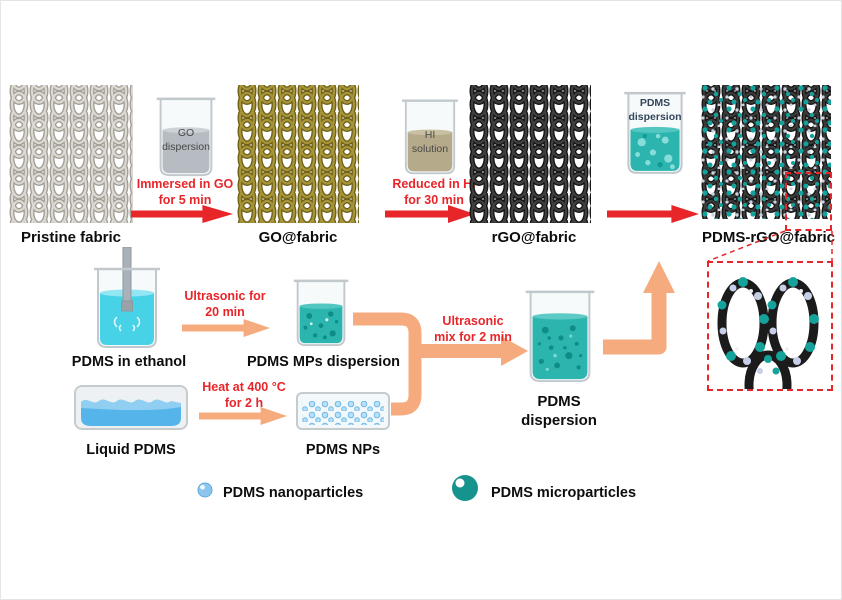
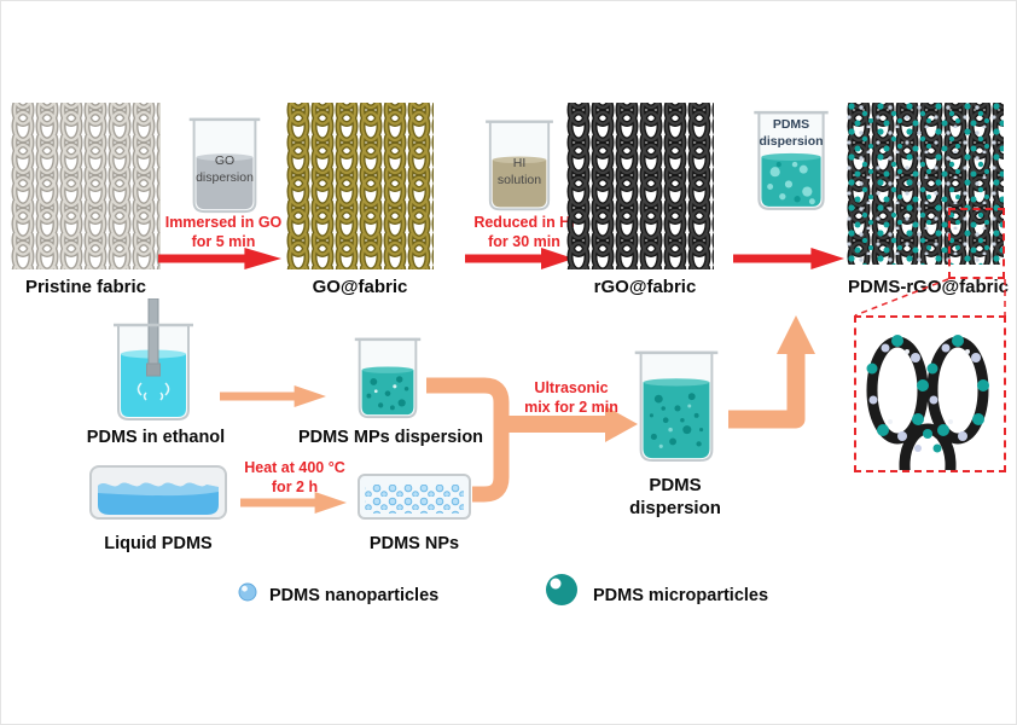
  Pristine fabric
  GO
  dispersion
  Immersed in GO
  for 5 min
  GO@fabric
  HI
  solution
  Reduced in H
  for 30 min
  rGO@fabric
  PDMS
  dispersion
  PDMS-rGO@fabric
  PDMS in ethanol
- Ultrasonic for
- 20 min
  PDMS MPs dispersion
  Liquid PDMS
  Heat at 400 °C
  for 2 h
  PDMS NPs
  Ultrasonic
  mix for 2 min
  PDMS
  dispersion
  PDMS nanoparticles
  PDMS microparticles
